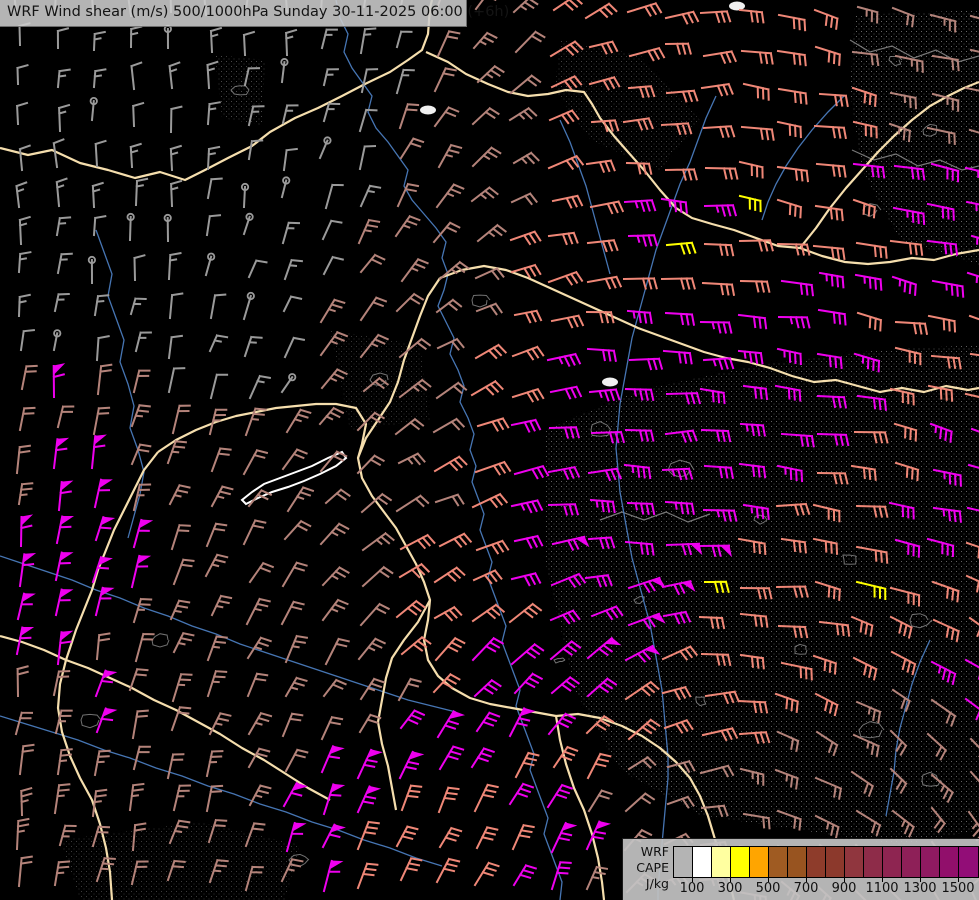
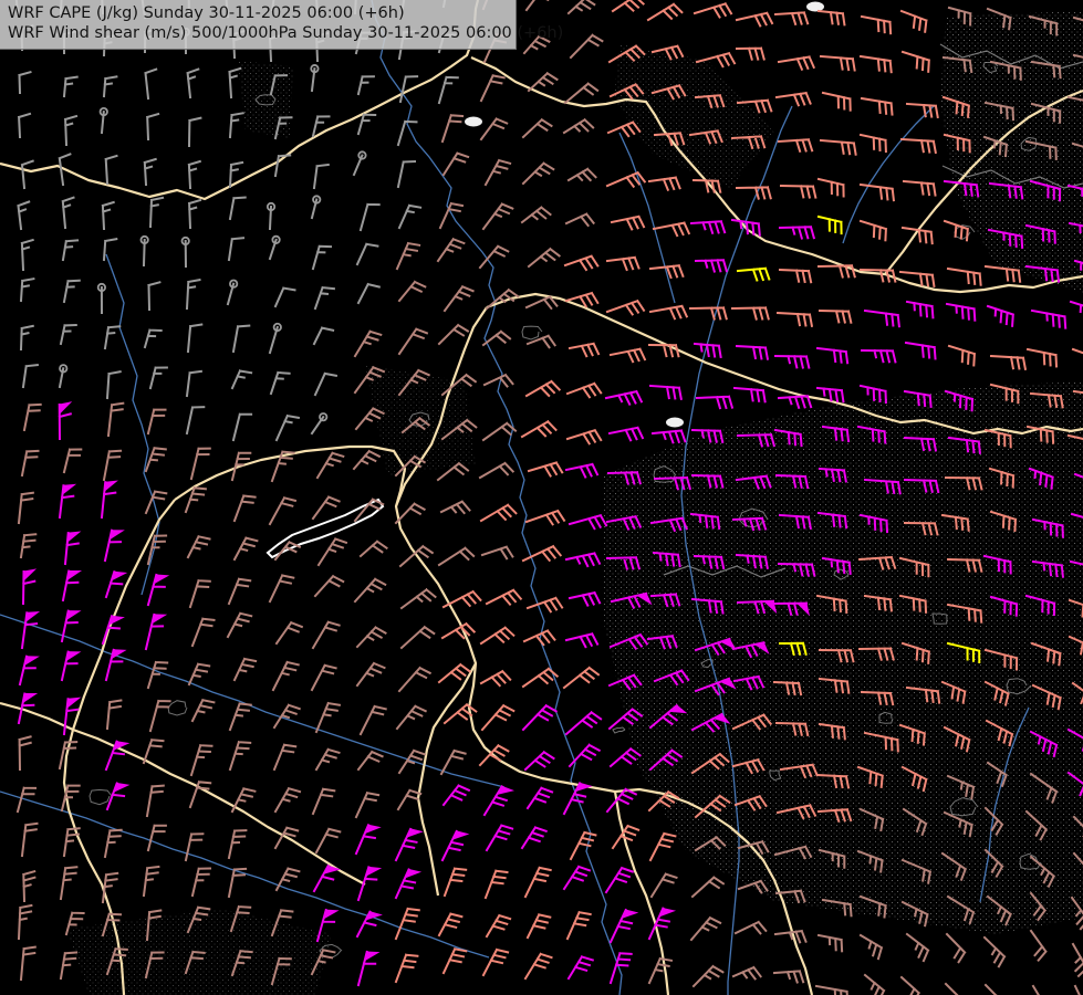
+ WRF CAPE (J/kg) Sunday 30-11-2025 06:00 (+6h)
  WRF Wind shear (m/s) 500/1000hPa Sunday 30-11-2025 06:00 (+6h)
- WRF
- CAPE
- J/kg
- 100
- 300
- 500
- 700
- 900
- 1100
- 1300
- 1500
